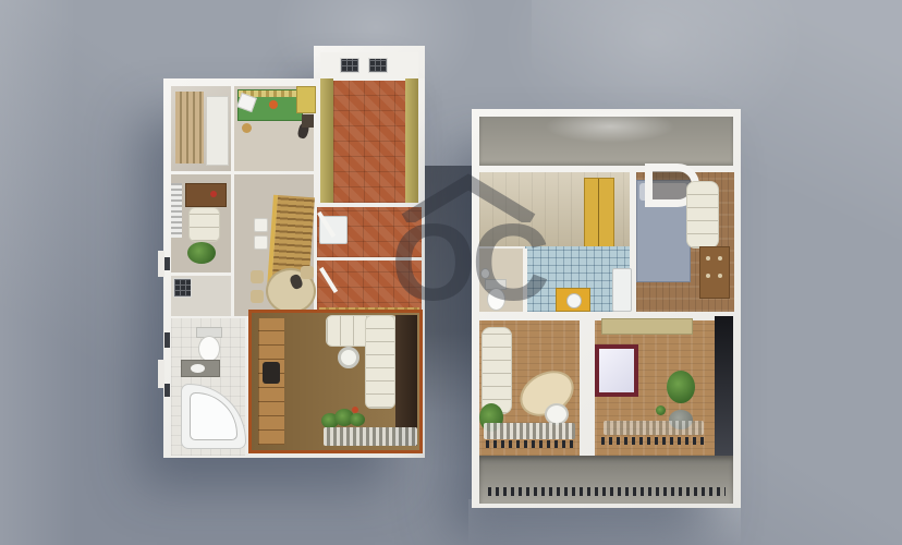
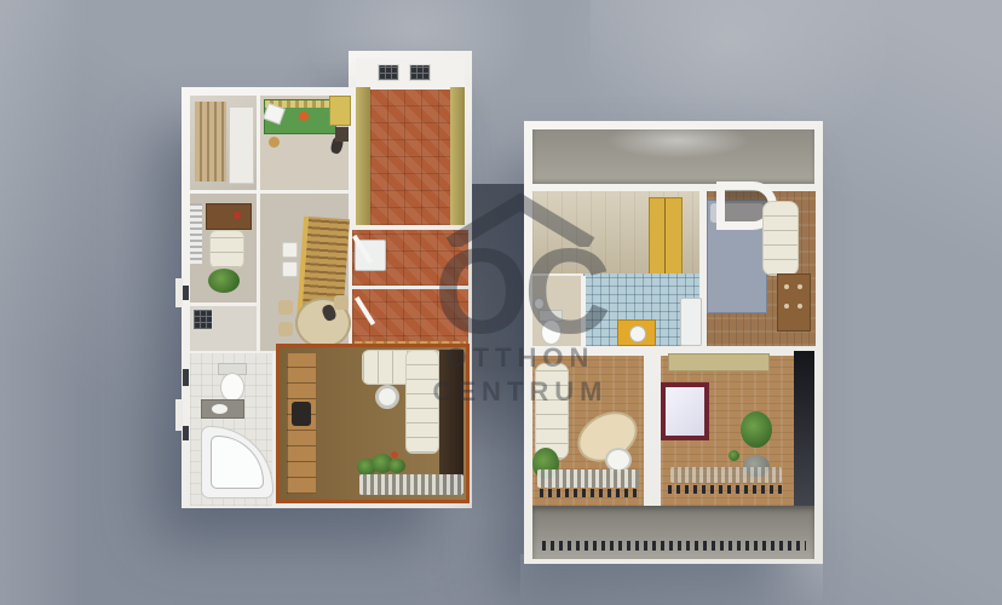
  OC
+ OTTHON
+ CENTRUM
